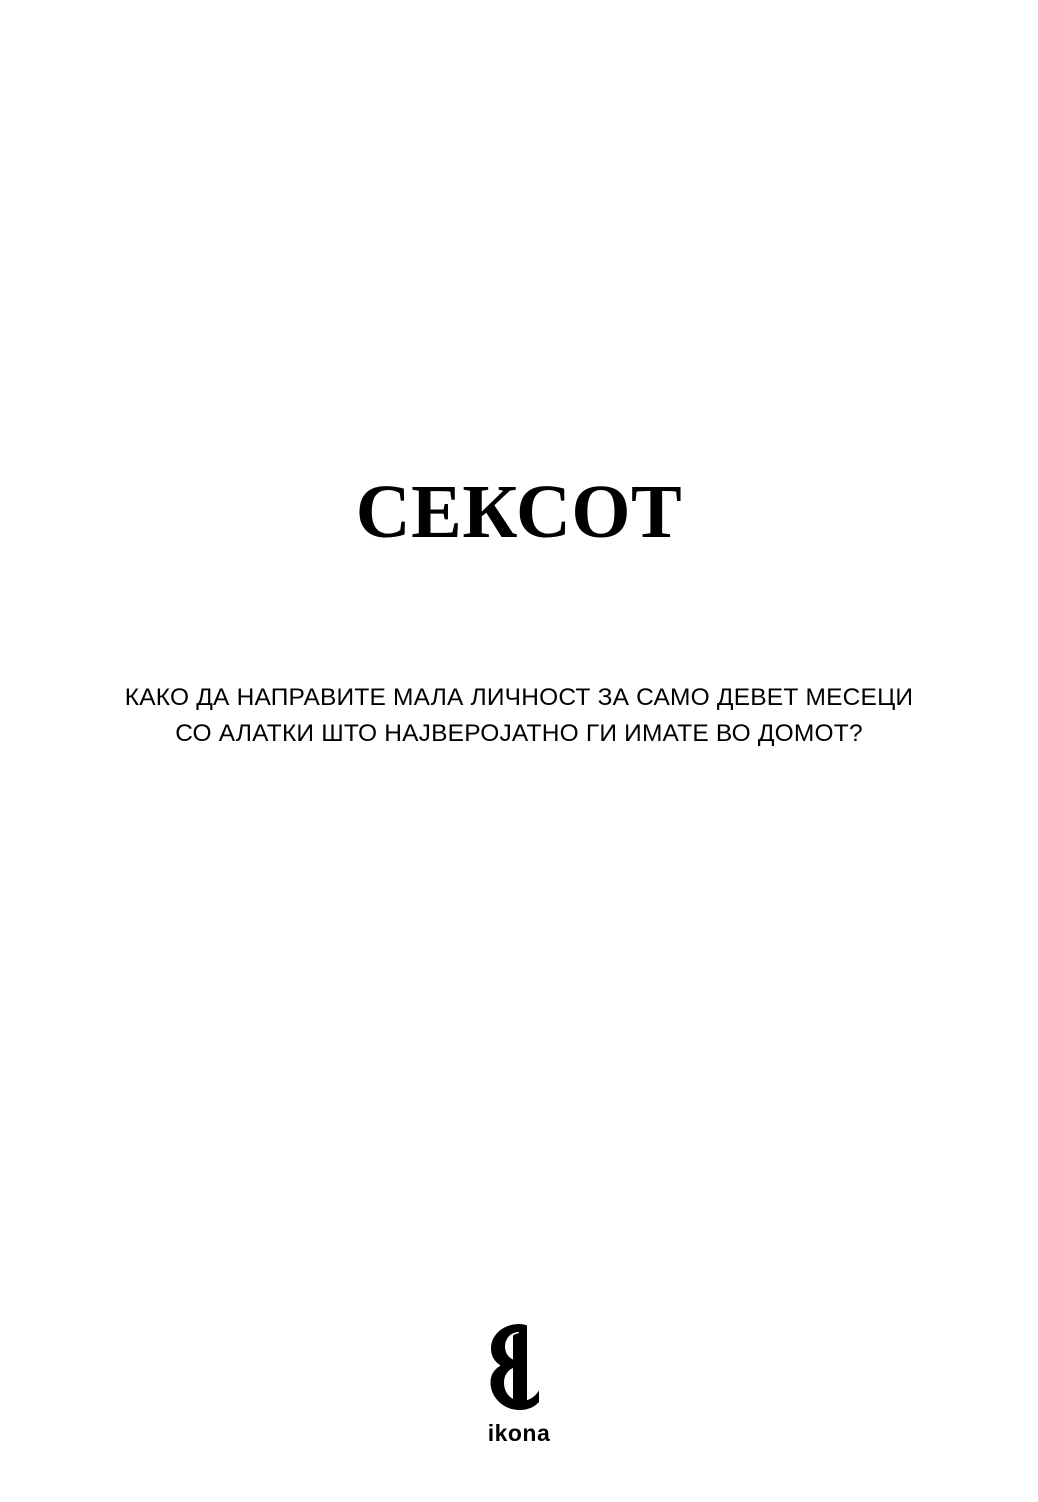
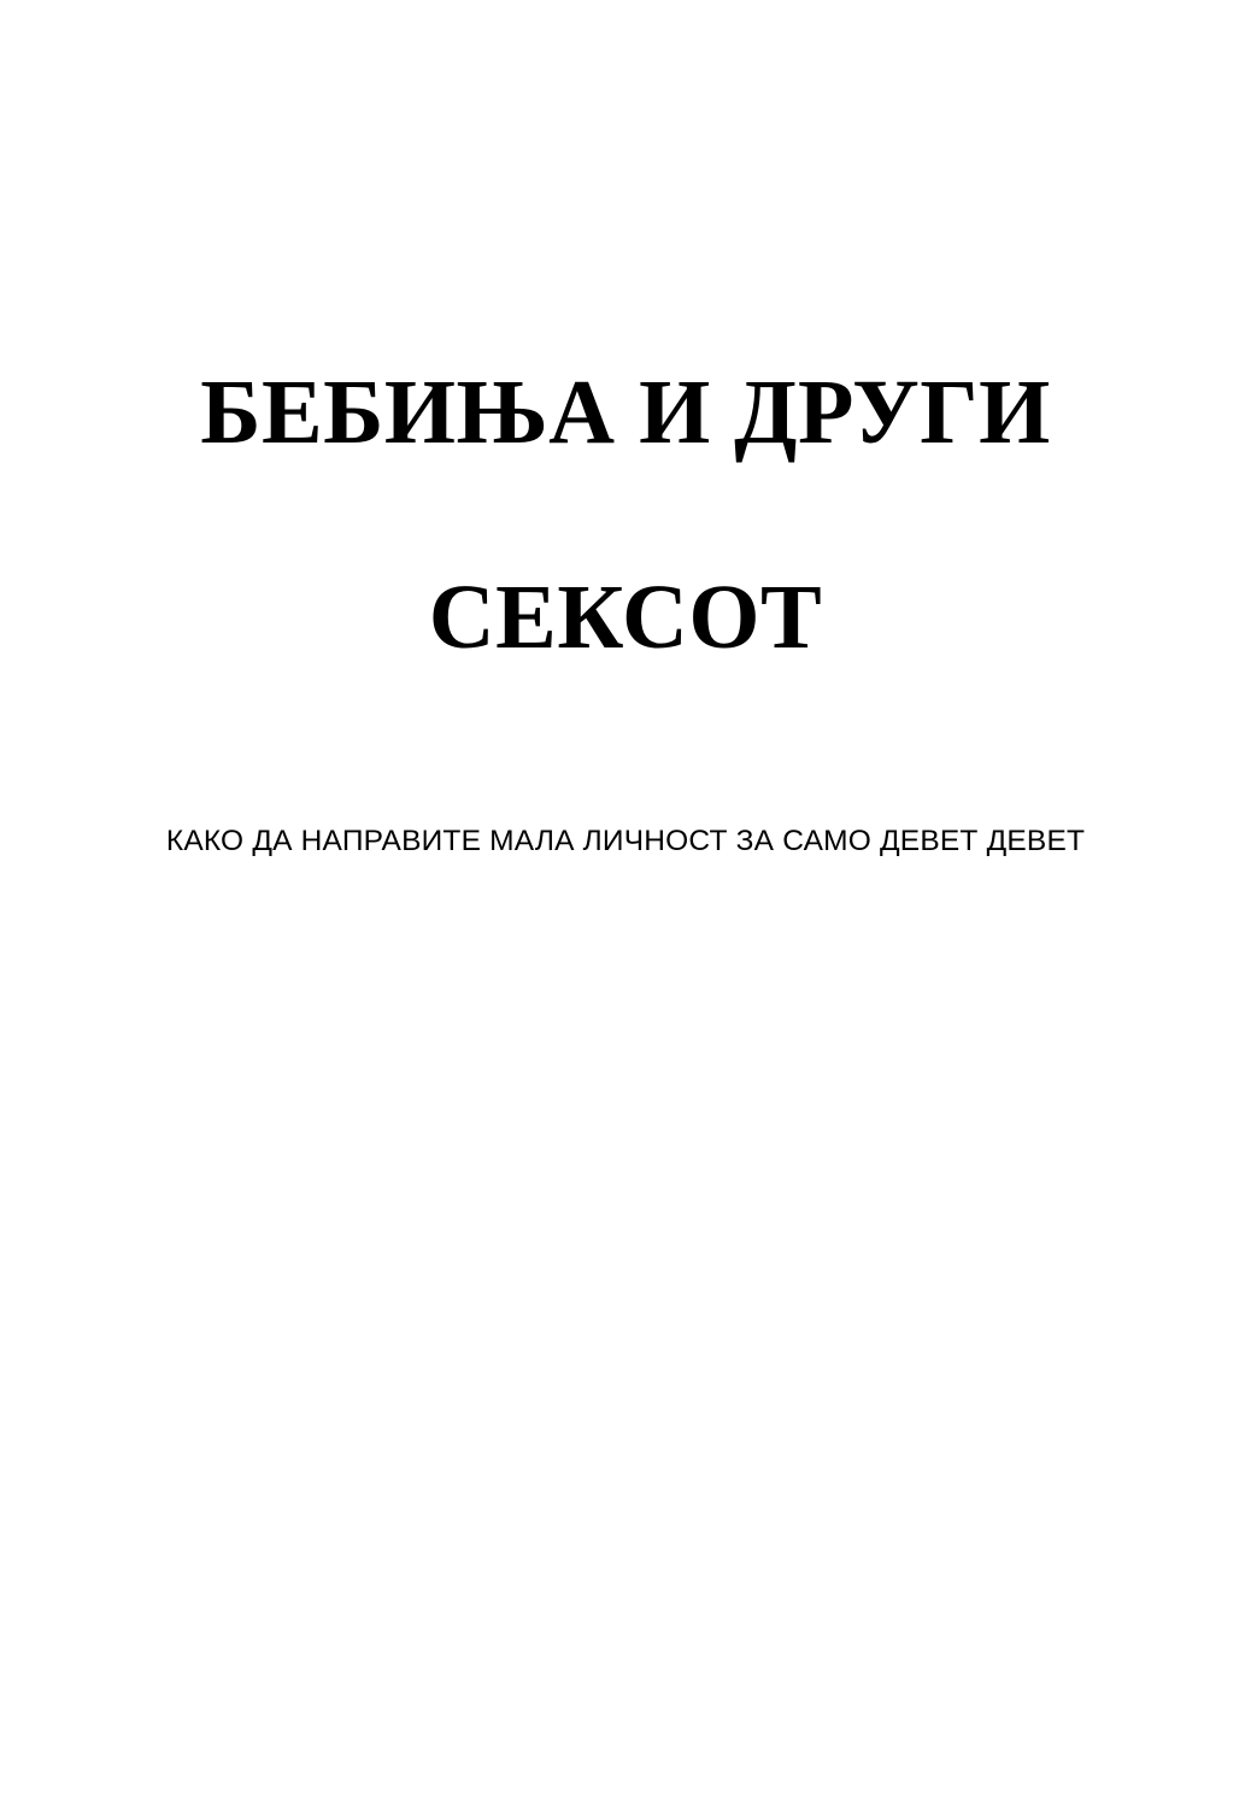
+ БЕБИЊА И ДРУГИ
  СЕКСОТ
- КАКО ДА НАПРАВИТЕ МАЛА ЛИЧНОСТ ЗА САМО ДЕВЕТ МЕСЕЦИ
+ КАКО ДА НАПРАВИТЕ МАЛА ЛИЧНОСТ ЗА САМО ДЕВЕТ ДЕВЕТ
- СО АЛАТКИ ШТО НАЈВЕРОЈАТНО ГИ ИМАТЕ ВО ДОМОТ?
- ikona
